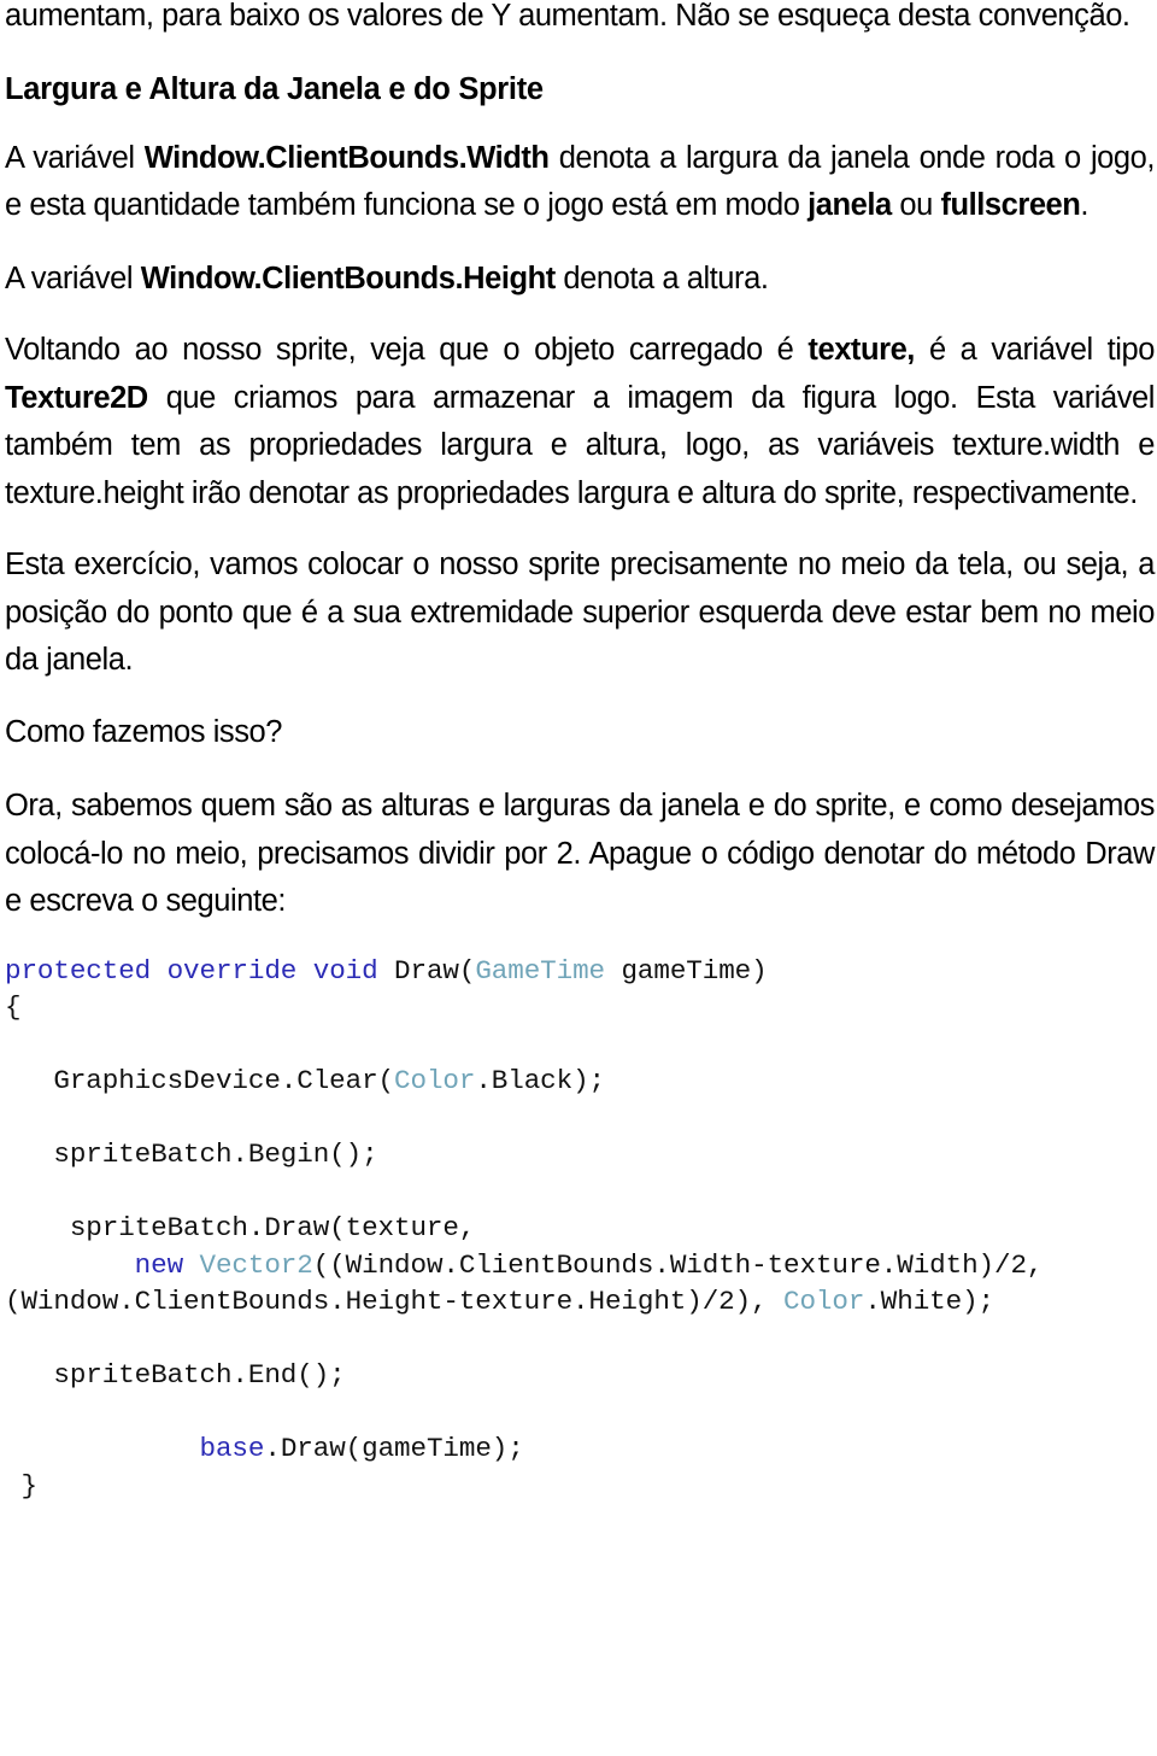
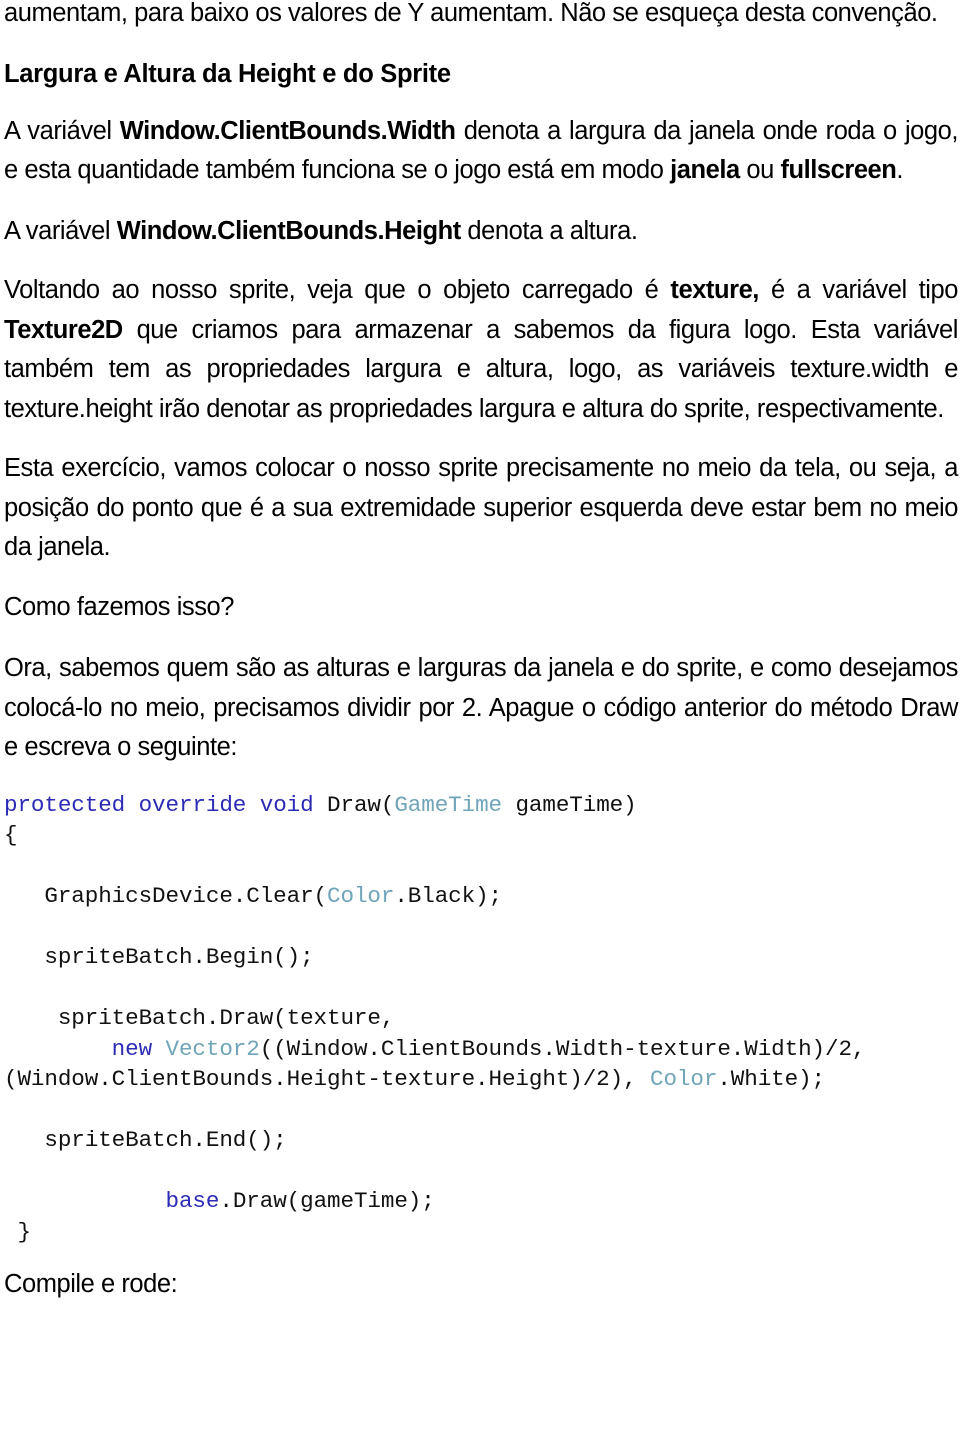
  aumentam, para baixo os valores de Y aumentam. Não se esqueça desta convenção.
- Largura e Altura da Janela e do Sprite
+ Largura e Altura da Height e do Sprite
  A variável Window.ClientBounds.Width denota a largura da janela onde roda o jogo, e esta quantidade também funciona se o jogo está em modo janela ou fullscreen.
  A variável Window.ClientBounds.Height denota a altura.
- Voltando ao nosso sprite, veja que o objeto carregado é texture, é a variável tipo Texture2D que criamos para armazenar a imagem da figura logo. Esta variável também tem as propriedades largura e altura, logo, as variáveis texture.width e texture.height irão denotar as propriedades largura e altura do sprite, respectivamente.
+ Voltando ao nosso sprite, veja que o objeto carregado é texture, é a variável tipo Texture2D que criamos para armazenar a sabemos da figura logo. Esta variável também tem as propriedades largura e altura, logo, as variáveis texture.width e texture.height irão denotar as propriedades largura e altura do sprite, respectivamente.
  Esta exercício, vamos colocar o nosso sprite precisamente no meio da tela, ou seja, a posição do ponto que é a sua extremidade superior esquerda deve estar bem no meio da janela.
  Como fazemos isso?
- Ora, sabemos quem são as alturas e larguras da janela e do sprite, e como desejamos colocá-lo no meio, precisamos dividir por 2. Apague o código denotar do método Draw e escreva o seguinte:
+ Ora, sabemos quem são as alturas e larguras da janela e do sprite, e como desejamos colocá-lo no meio, precisamos dividir por 2. Apague o código anterior do método Draw e escreva o seguinte:
  protected override void Draw(GameTime gameTime)
  {
  GraphicsDevice.Clear(Color.Black);
  spriteBatch.Begin();
  spriteBatch.Draw(texture,
  new Vector2((Window.ClientBounds.Width-texture.Width)/2,(Window.ClientBounds.Height-texture.Height)/2), Color.White);
  spriteBatch.End();
  base.Draw(gameTime);
  }
+ Compile e rode:
